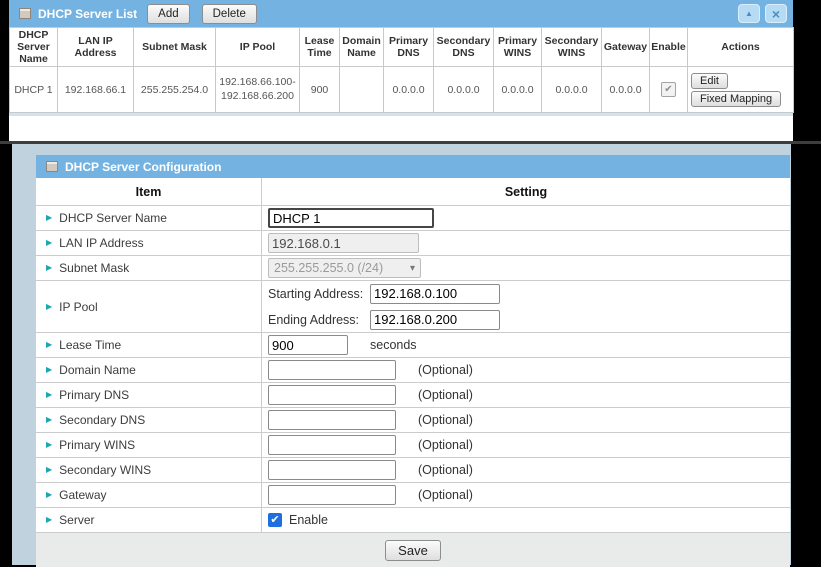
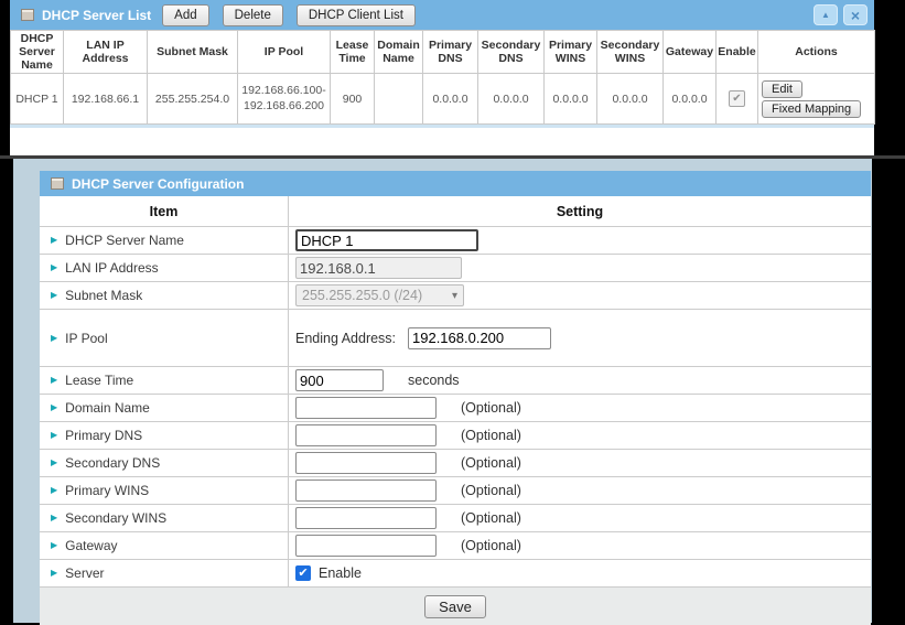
  DHCP Server List
  Add
  Delete
+ DHCP Client List
  ▲
  ×
  DHCP Server Name	LAN IP Address	Subnet Mask	IP Pool	Lease Time	Domain Name	Primary DNS	Secondary DNS	Primary WINS	Secondary WINS	Gateway	Enable	Actions
  DHCP 1	192.168.66.1	255.255.254.0	192.168.66.100- 192.168.66.200	900		0.0.0.0	0.0.0.0	0.0.0.0	0.0.0.0	0.0.0.0	✔	Edit Fixed Mapping
  DHCP Server Configuration
  Item
  Setting
  ▶
  DHCP Server Name
  DHCP 1
  ▶
  LAN IP Address
  192.168.0.1
  ▶
  Subnet Mask
  255.255.255.0 (/24)
  ▾
  ▶
  IP Pool
- Starting Address:
- 192.168.0.100
  Ending Address:
  192.168.0.200
  ▶
  Lease Time
  900
  seconds
  ▶
  Domain Name
  (Optional)
  ▶
  Primary DNS
  (Optional)
  ▶
  Secondary DNS
  (Optional)
  ▶
  Primary WINS
  (Optional)
  ▶
  Secondary WINS
  (Optional)
  ▶
  Gateway
  (Optional)
  ▶
  Server
  ✔
  Enable
  Save
